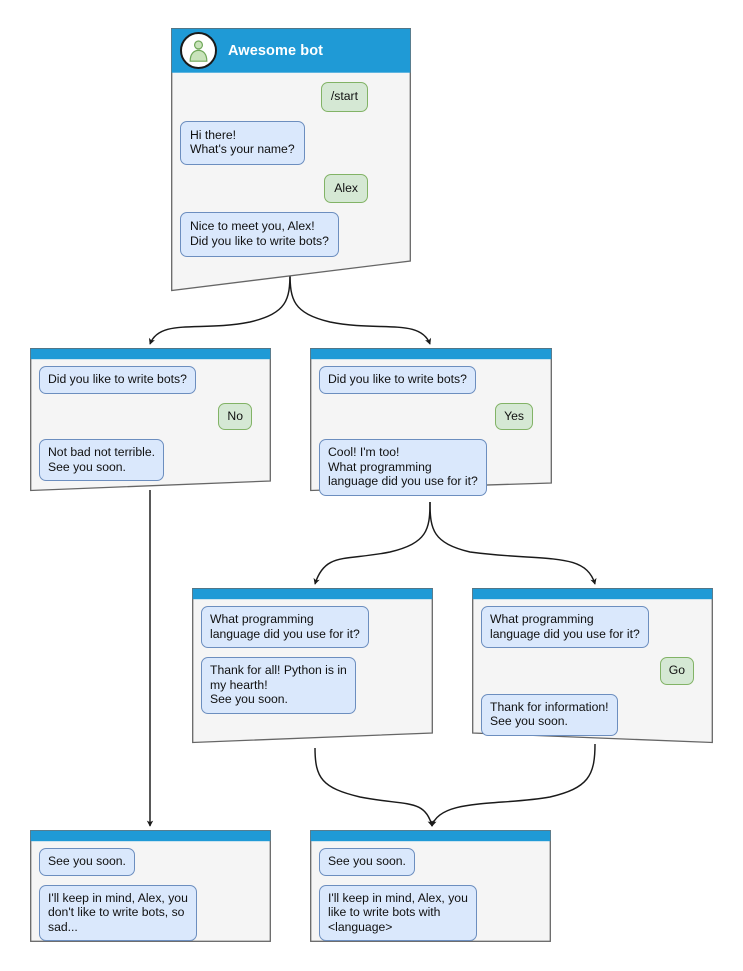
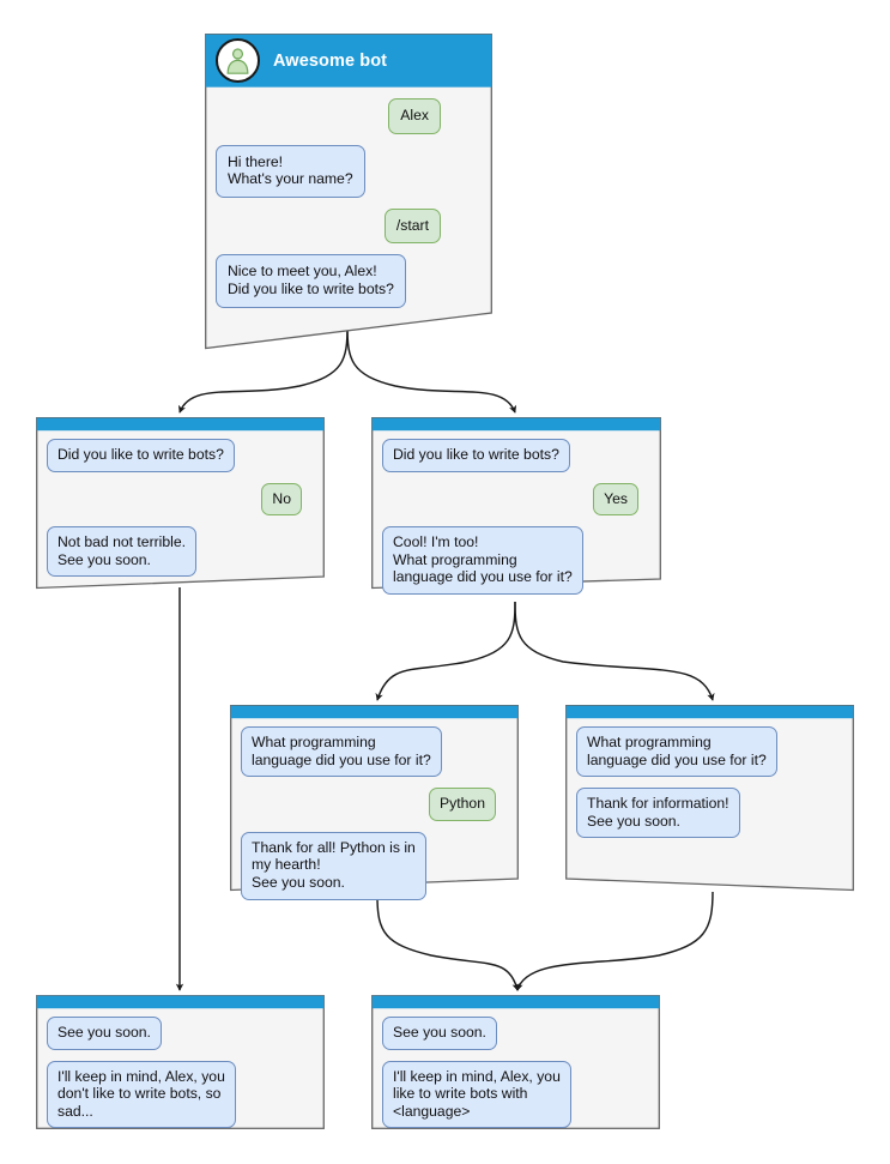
  Awesome bot
- /start
+ Alex
  Hi there!
  What's your name?
- Alex
+ /start
  Nice to meet you, Alex!
  Did you like to write bots?
  Did you like to write bots?
  No
  Not bad not terrible.
  See you soon.
  Did you like to write bots?
  Yes
  Cool! I'm too!
  What programming
  language did you use for it?
  What programming
  language did you use for it?
+ Python
  Thank for all! Python is in
  my hearth!
  See you soon.
  What programming
  language did you use for it?
- Go
  Thank for information!
  See you soon.
  See you soon.
  I'll keep in mind, Alex, you
  don't like to write bots, so
  sad...
  See you soon.
  I'll keep in mind, Alex, you
  like to write bots with
  <language>
